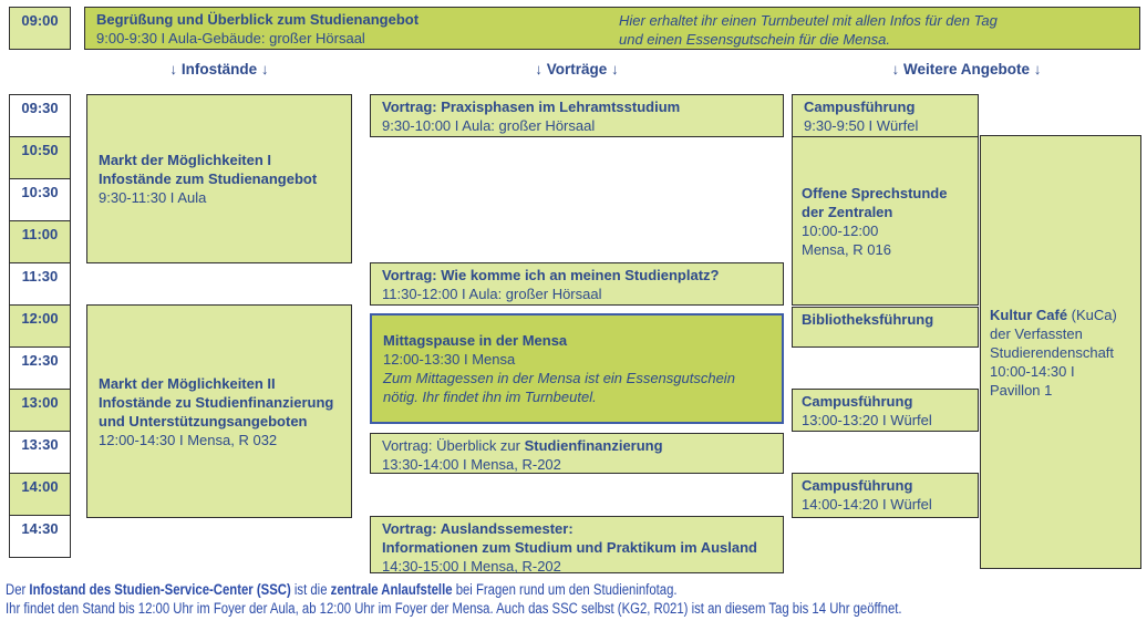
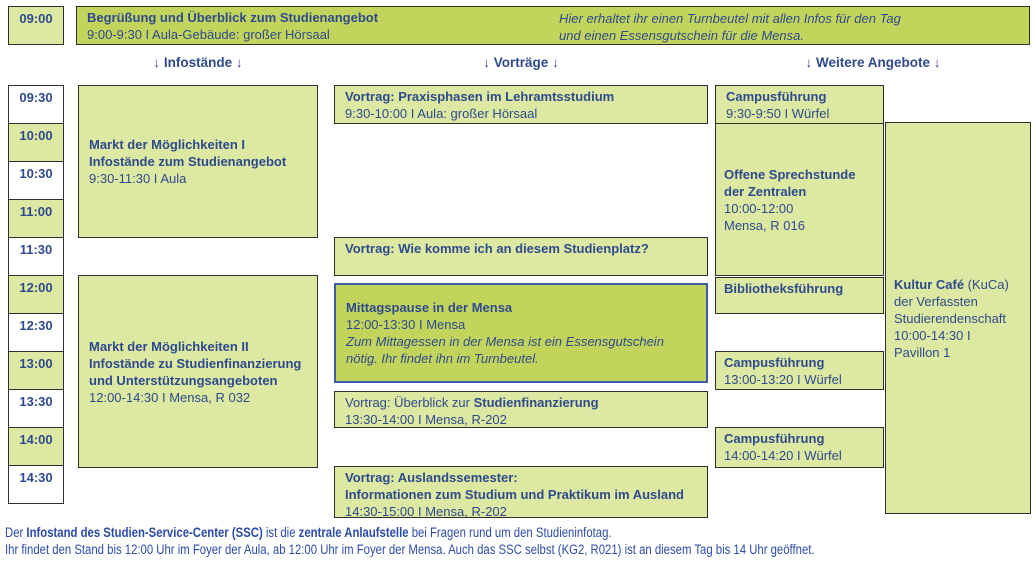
  09:00
  Begrüßung und Überblick zum Studienangebot
  9:00-9:30 I Aula-Gebäude: großer Hörsaal
  Hier erhaltet ihr einen Turnbeutel mit allen Infos für den Tag
  und einen Essensgutschein für die Mensa.
  ↓ Infostände ↓
  ↓ Vorträge ↓
  ↓ Weitere Angebote ↓
  09:30
- 10:50
+ 10:00
  10:30
  11:00
  11:30
  12:00
  12:30
  13:00
  13:30
  14:00
  14:30
  Markt der Möglichkeiten I
  Infostände zum Studienangebot
  9:30-11:30 I Aula
  Markt der Möglichkeiten II
  Infostände zu Studienfinanzierung
  und Unterstützungsangeboten
  12:00-14:30 I Mensa, R 032
  Vortrag: Praxisphasen im Lehramtsstudium
  9:30-10:00 I Aula: großer Hörsaal
- Vortrag: Wie komme ich an meinen Studienplatz?
+ Vortrag: Wie komme ich an diesem Studienplatz?
- 11:30-12:00 I Aula: großer Hörsaal
  Mittagspause in der Mensa
  12:00-13:30 I Mensa
  Zum Mittagessen in der Mensa ist ein Essensgutschein nötig. Ihr findet ihn im Turnbeutel.
  Vortrag: Überblick zur Studienfinanzierung
  13:30-14:00 I Mensa, R-202
  Vortrag: Auslandssemester:
  Informationen zum Studium und Praktikum im Ausland
  14:30-15:00 I Mensa, R-202
  Campusführung
  9:30-9:50 I Würfel
  Offene Sprechstunde
  der Zentralen
  10:00-12:00
  Mensa, R 016
  Bibliotheksführung
  Campusführung
  13:00-13:20 I Würfel
  Campusführung
  14:00-14:20 I Würfel
  Kultur Café (KuCa)
  der Verfassten
  Studierendenschaft
  10:00-14:30 I
  Pavillon 1
  Der Infostand des Studien-Service-Center (SSC) ist die zentrale Anlaufstelle bei Fragen rund um den Studieninfotag.
  Ihr findet den Stand bis 12:00 Uhr im Foyer der Aula, ab 12:00 Uhr im Foyer der Mensa. Auch das SSC selbst (KG2, R021) ist an diesem Tag bis 14 Uhr geöffnet.
